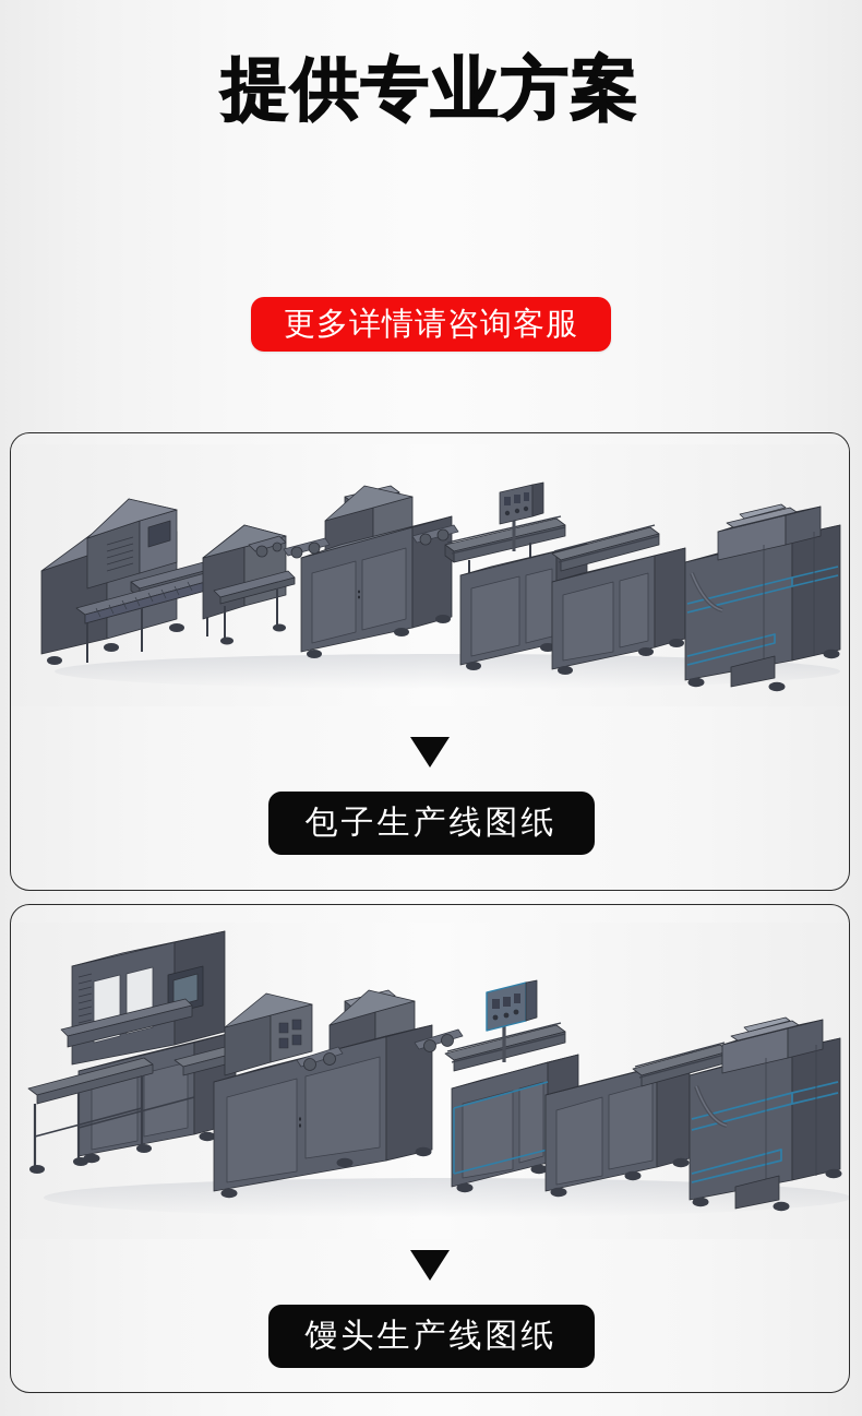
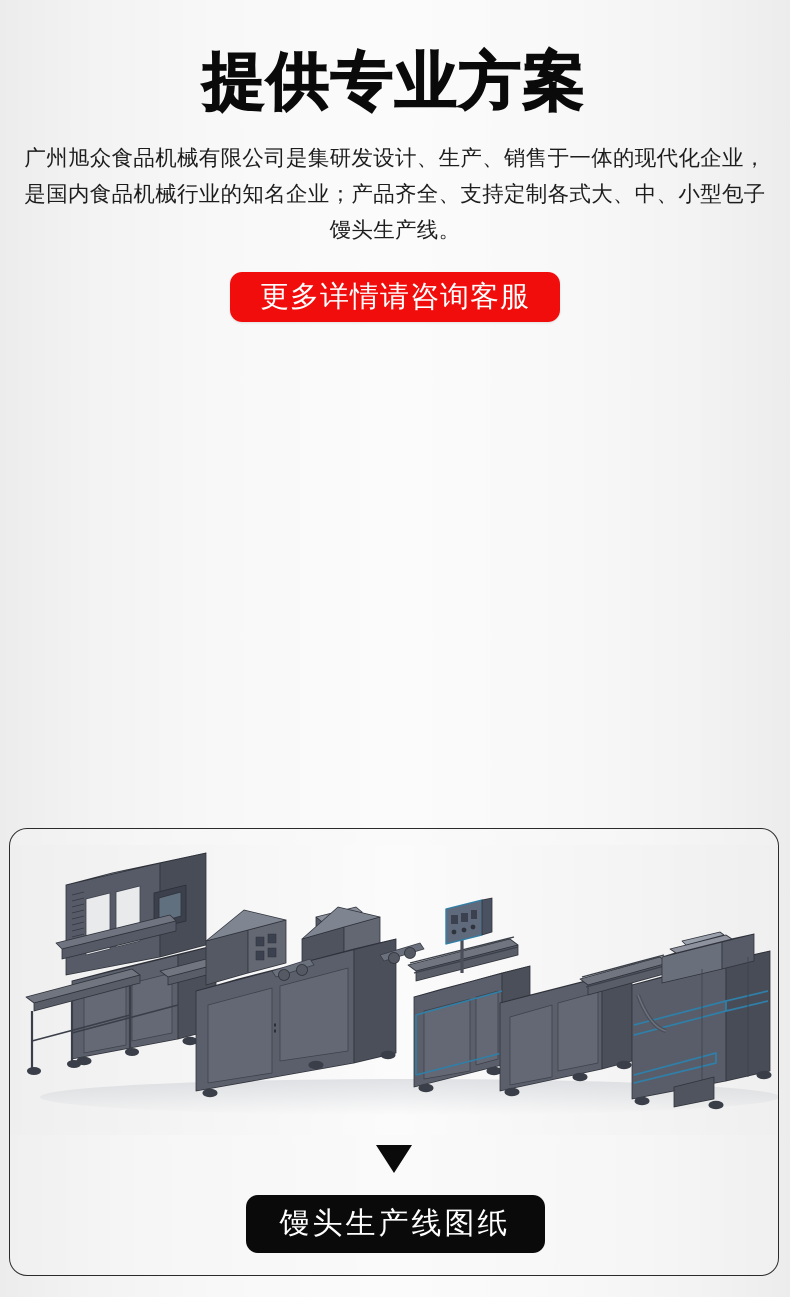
  提供专业方案
+ 广州旭众食品机械有限公司是集研发设计、生产、销售于一体的现代化企业，是国内食品机械行业的知名企业；产品齐全、支持定制各式大、中、小型包子馒头生产线。
  更多详情请咨询客服
- 包子生产线图纸
  馒头生产线图纸
